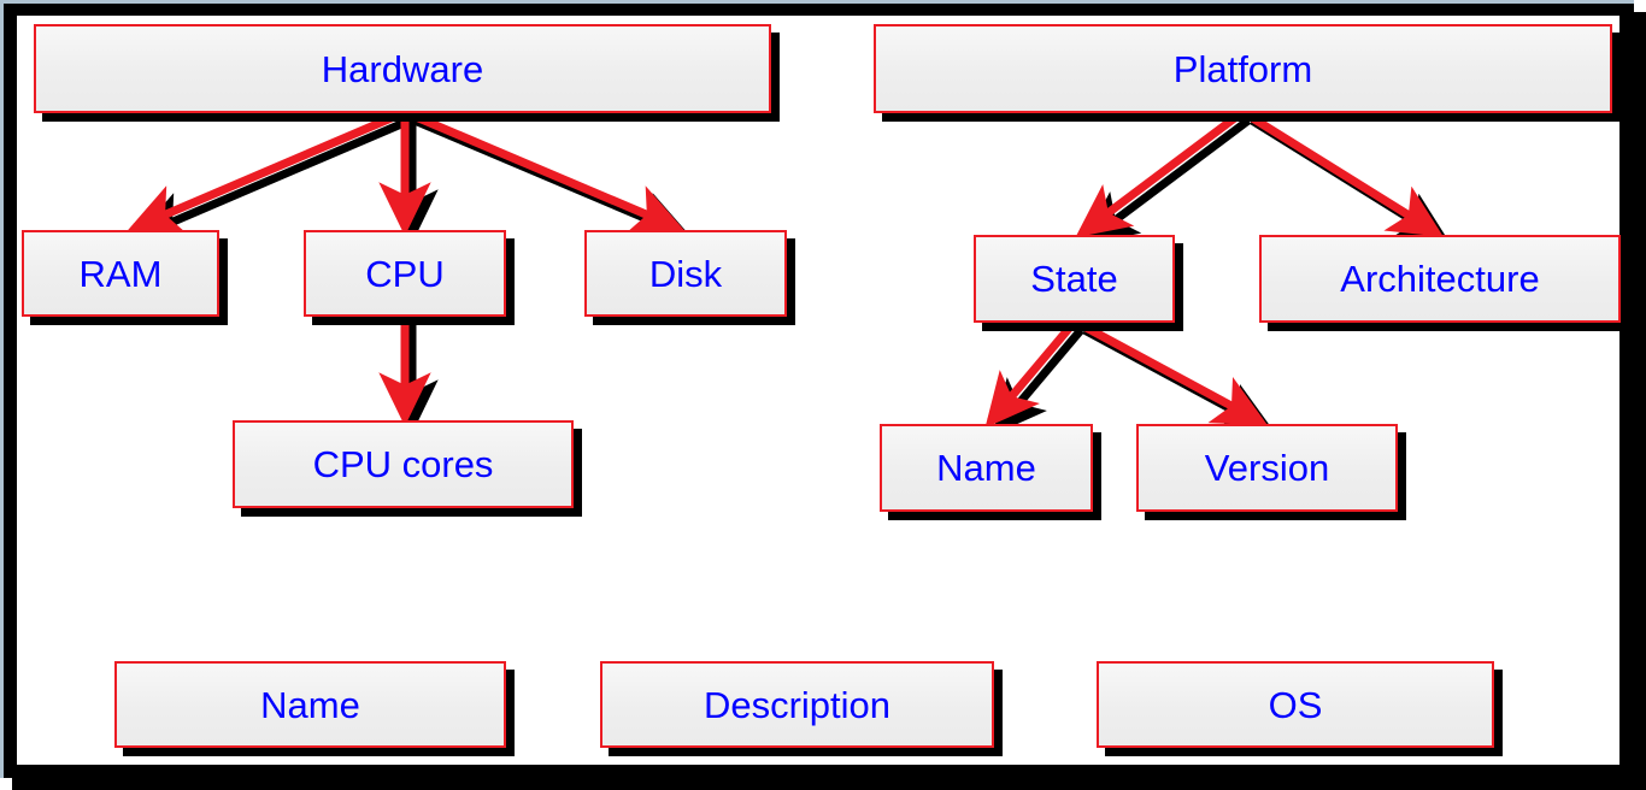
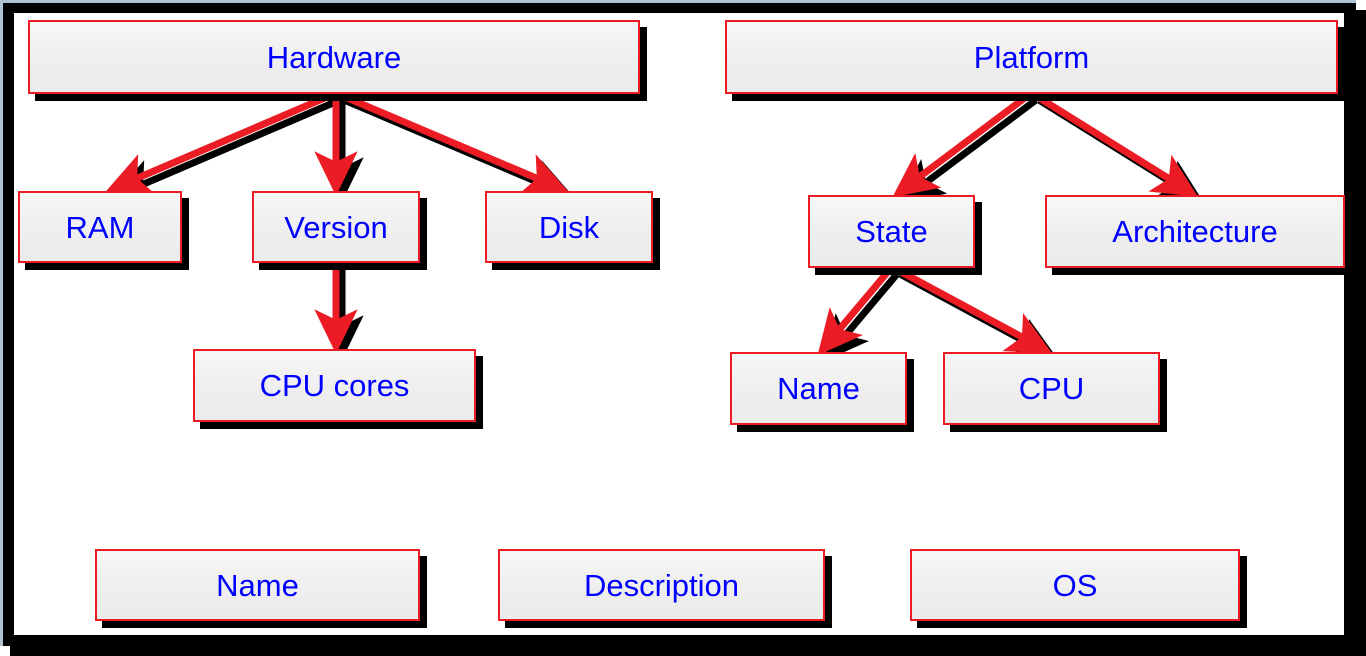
  Hardware
  RAM
- CPU
+ Version
  Disk
  CPU cores
  Platform
  State
  Architecture
  Name
- Version
+ CPU
  Name
  Description
  OS
